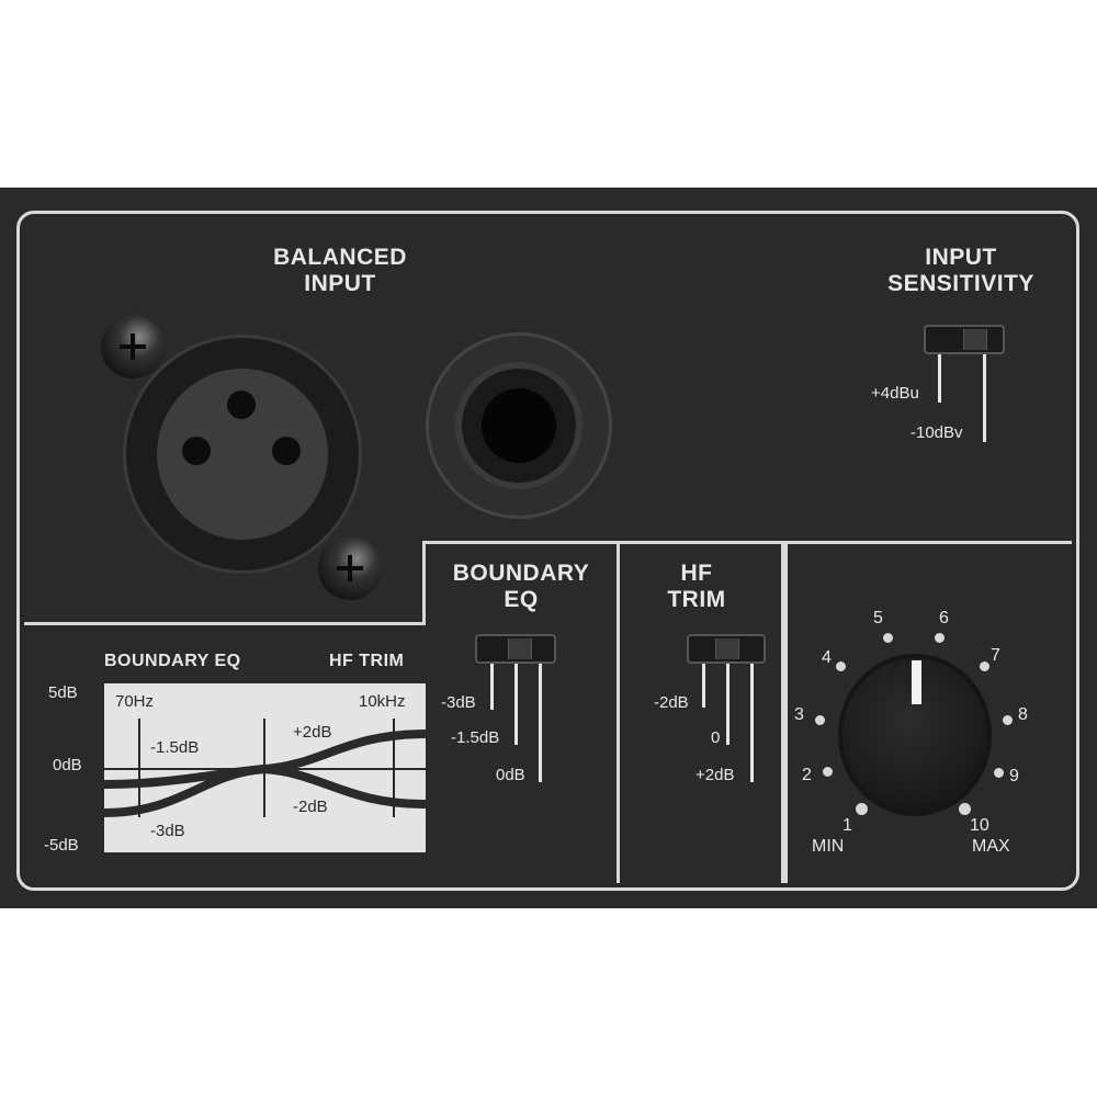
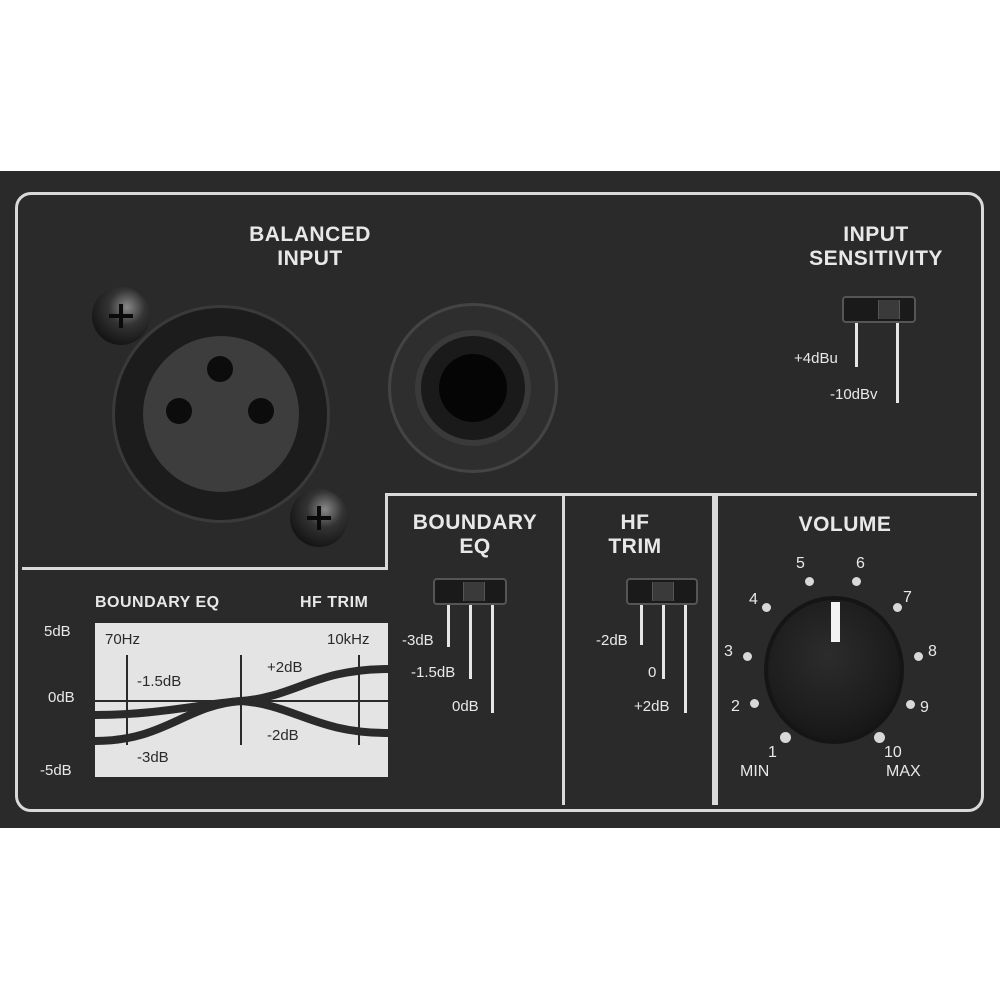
  BALANCED
  INPUT
  INPUT
  SENSITIVITY
  +4dBu
  -10dBv
  BOUNDARY
  EQ
  -3dB
  -1.5dB
  0dB
  HF
  TRIM
  -2dB
  0
  +2dB
+ VOLUME
  1
  2
  3
  4
  5
  6
  7
  8
  9
  10
  MIN
  MAX
  BOUNDARY EQ
  HF TRIM
  5dB
  0dB
  -5dB
  70Hz
  10kHz
  -1.5dB
  -3dB
  +2dB
  -2dB
